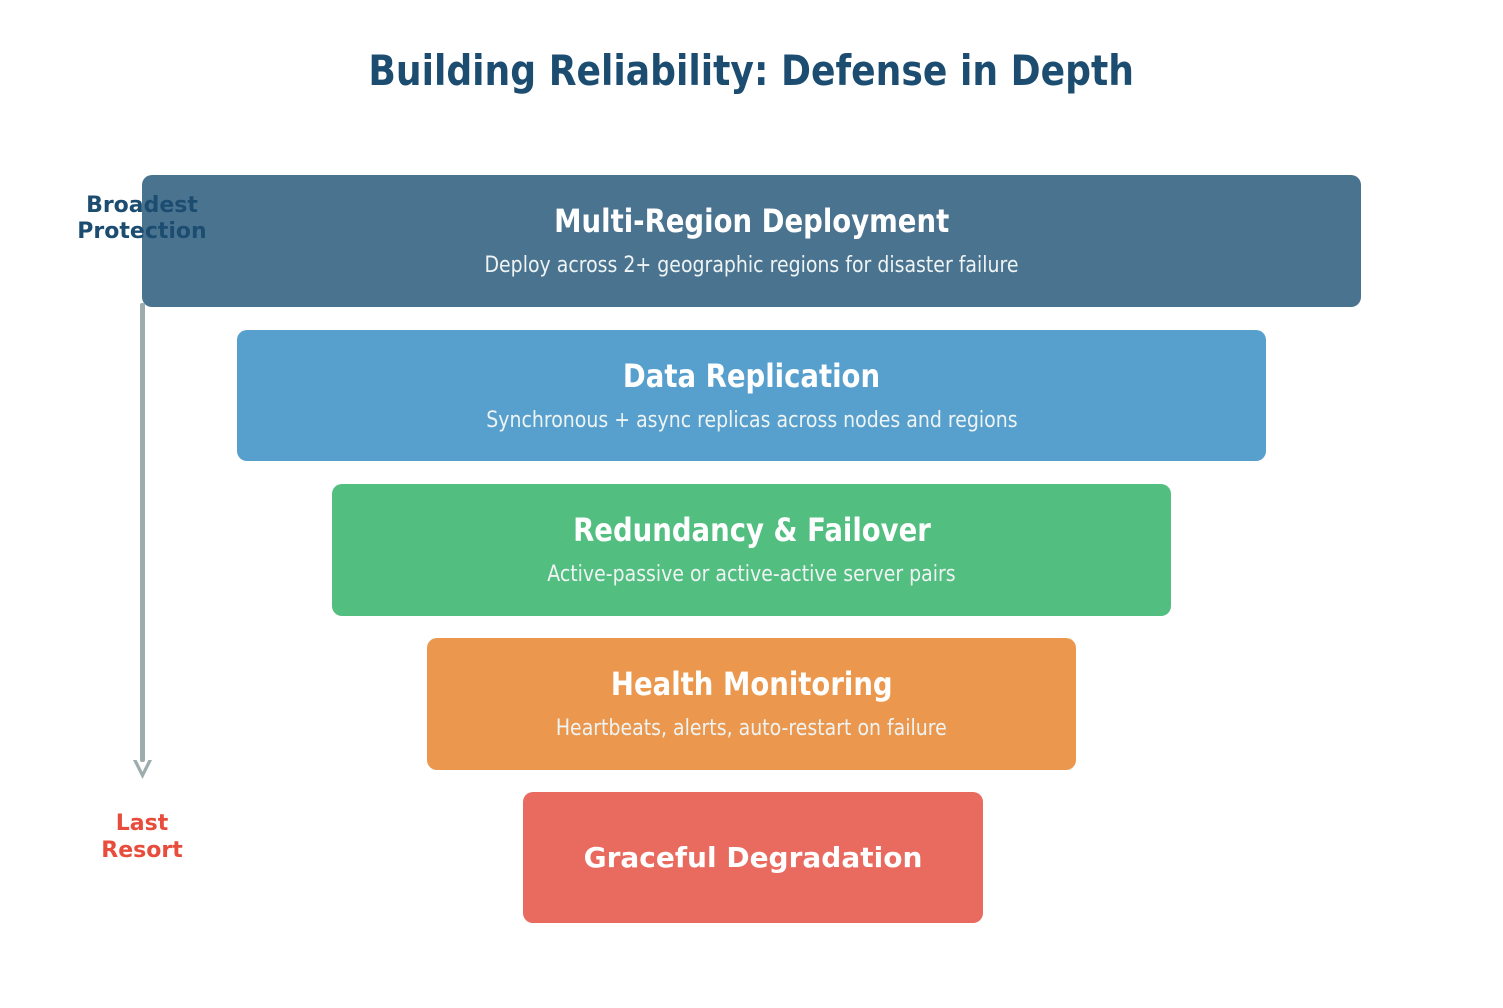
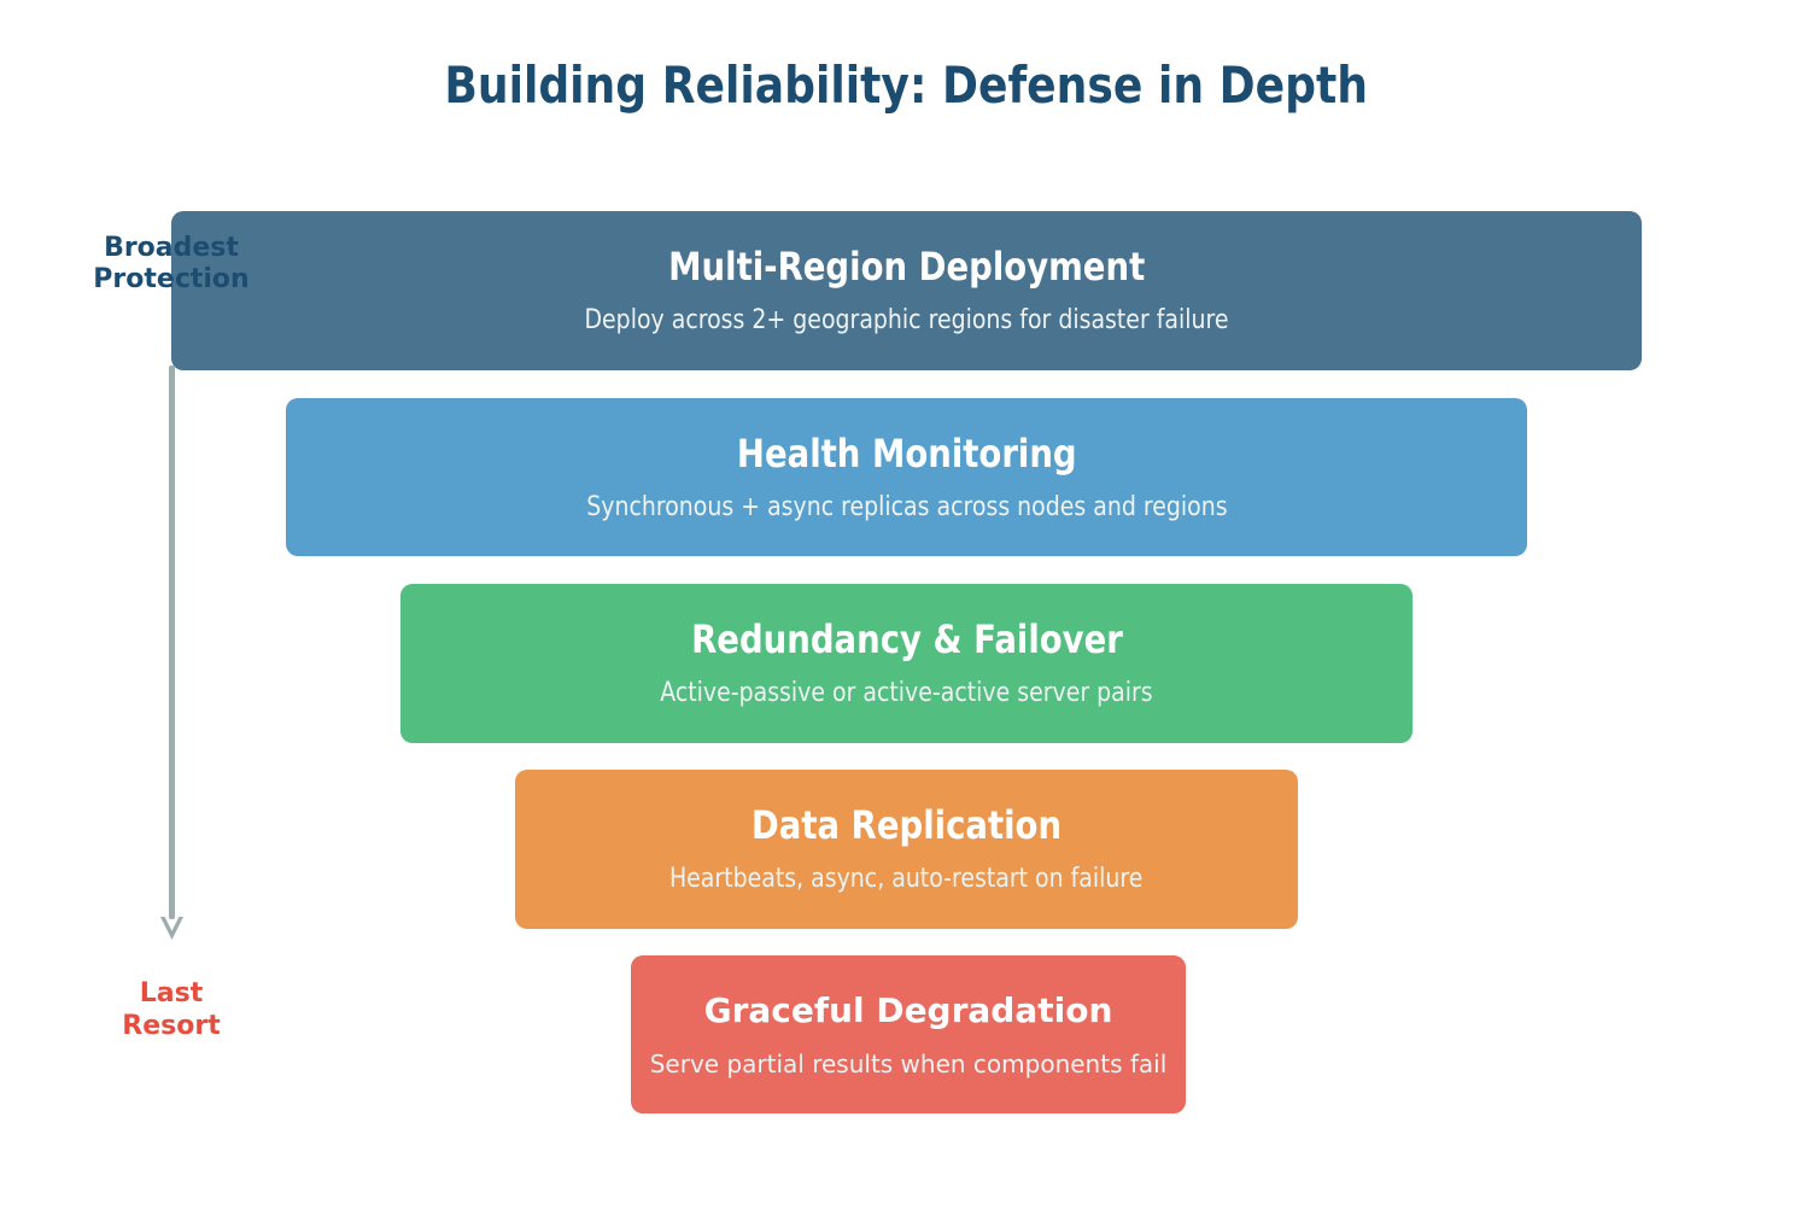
  Building Reliability: Defense in Depth
  Multi-Region Deployment
  Deploy across 2+ geographic regions for disaster failure
- Data Replication
+ Health Monitoring
  Synchronous + async replicas across nodes and regions
  Redundancy & Failover
  Active-passive or active-active server pairs
- Health Monitoring
+ Data Replication
- Heartbeats, alerts, auto-restart on failure
+ Heartbeats, async, auto-restart on failure
  Graceful Degradation
+ Serve partial results when components fail
  Broadest
  Protection
  Last
  Resort
